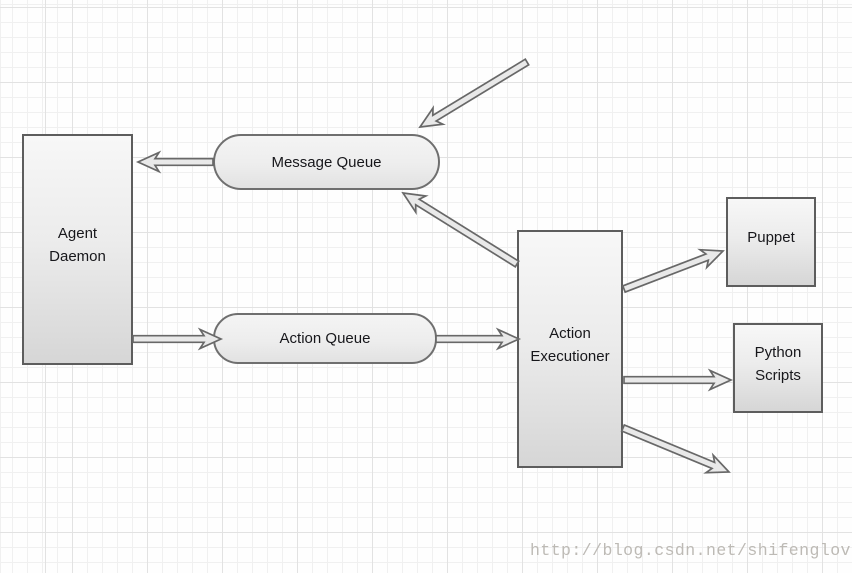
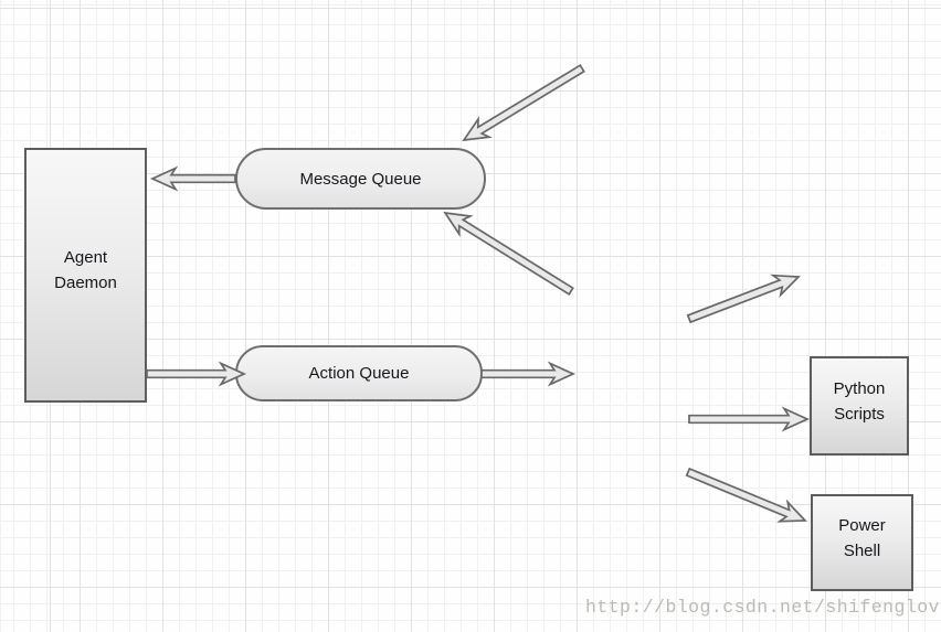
  Agent
  Daemon
  Message Queue
  Action Queue
- Action
- Executioner
- Puppet
  Python
  Scripts
+ Power
+ Shell
  http://blog.csdn.net/shifenglov
